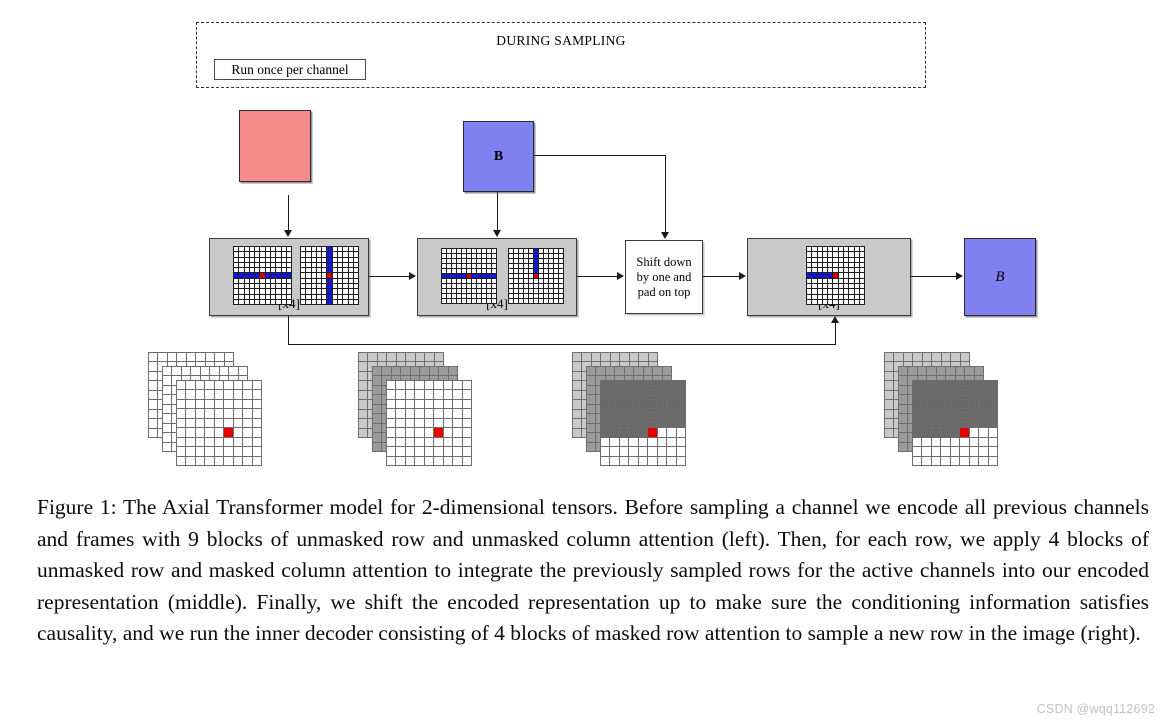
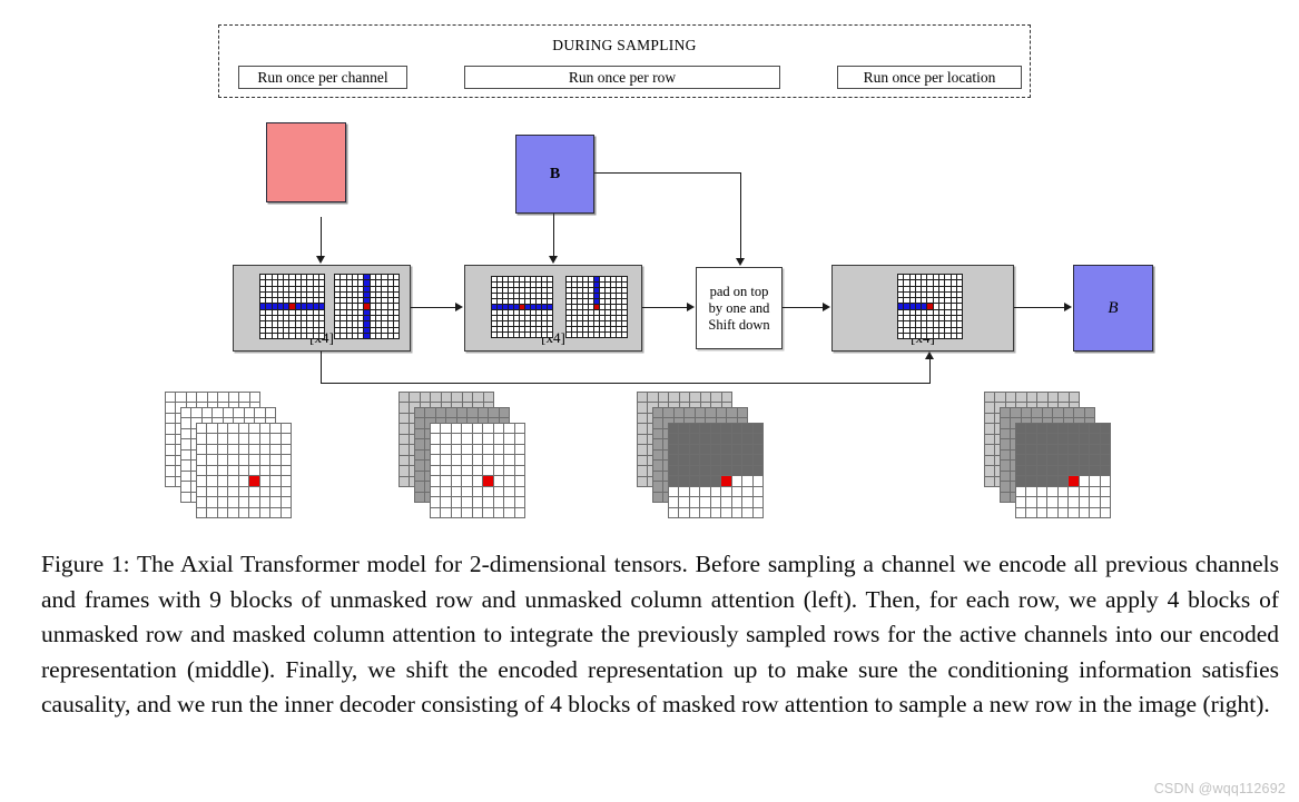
  DURING SAMPLING
  Run once per channel
+ Run once per row
+ Run once per location
  B
  B
- Shift down
+ pad on top
  by one and
- pad on top
+ Shift down
  Figure 1: The Axial Transformer model for 2-dimensional tensors. Before sampling a channel we encode all previous channels and frames with 9 blocks of unmasked row and unmasked column attention (left). Then, for each row, we apply 4 blocks of unmasked row and masked column attention to integrate the previously sampled rows for the active channels into our encoded representation (middle). Finally, we shift the encoded representation up to make sure the conditioning information satisfies causality, and we run the inner decoder consisting of 4 blocks of masked row attention to sample a new row in the image (right).
  CSDN @wqq112692
